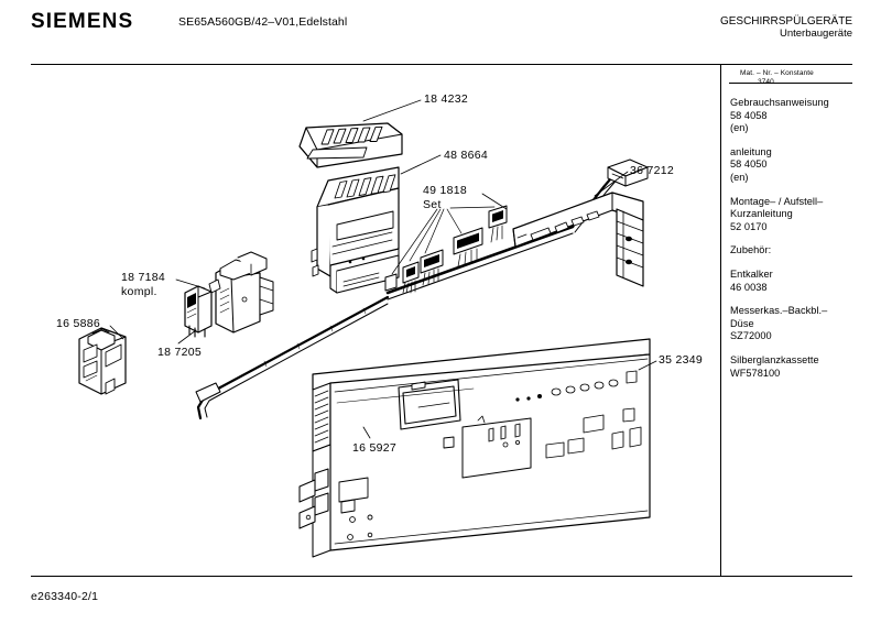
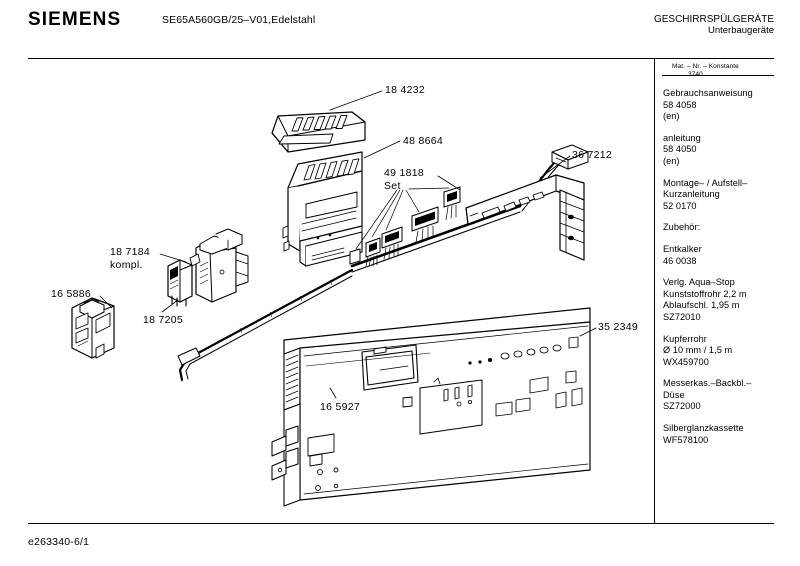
  SIEMENS
- SE65A560GB/42–V01,Edelstahl
+ SE65A560GB/25–V01,Edelstahl
  GESCHIRRSPÜLGERÄTE
  Unterbaugeräte
- e263340-2/1
+ e263340-6/1
  Gebrauchsanweisung
  58 4058
  (en)
  anleitung
  58 4050
  (en)
  Montage– / Aufstell–
  Kurzanleitung
  52 0170
  Zubehör:
  Entkalker
  46 0038
+ Verlg. Aqua–Stop
+ Kunststoffrohr 2,2 m
+ Ablaufschl. 1,95 m
+ SZ72010
+ Kupferrohr
+ Ø 10 mm / 1,5 m
+ WX459700
  Messerkas.–Backbl.–
  Düse
  SZ72000
  Silberglanzkassette
  WF578100
  18 4232
  48 8664
  49 1818
  Set
  36 7212
  18 7184
  kompl.
  18 7205
  16 5886
  35 2349
  16 5927
